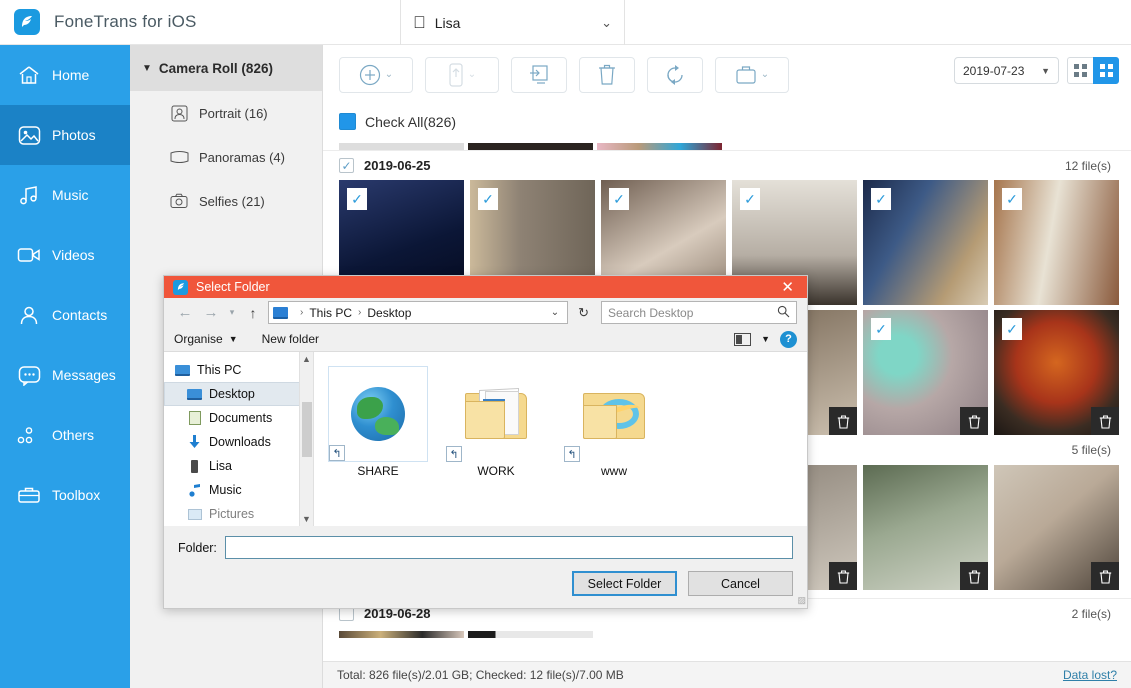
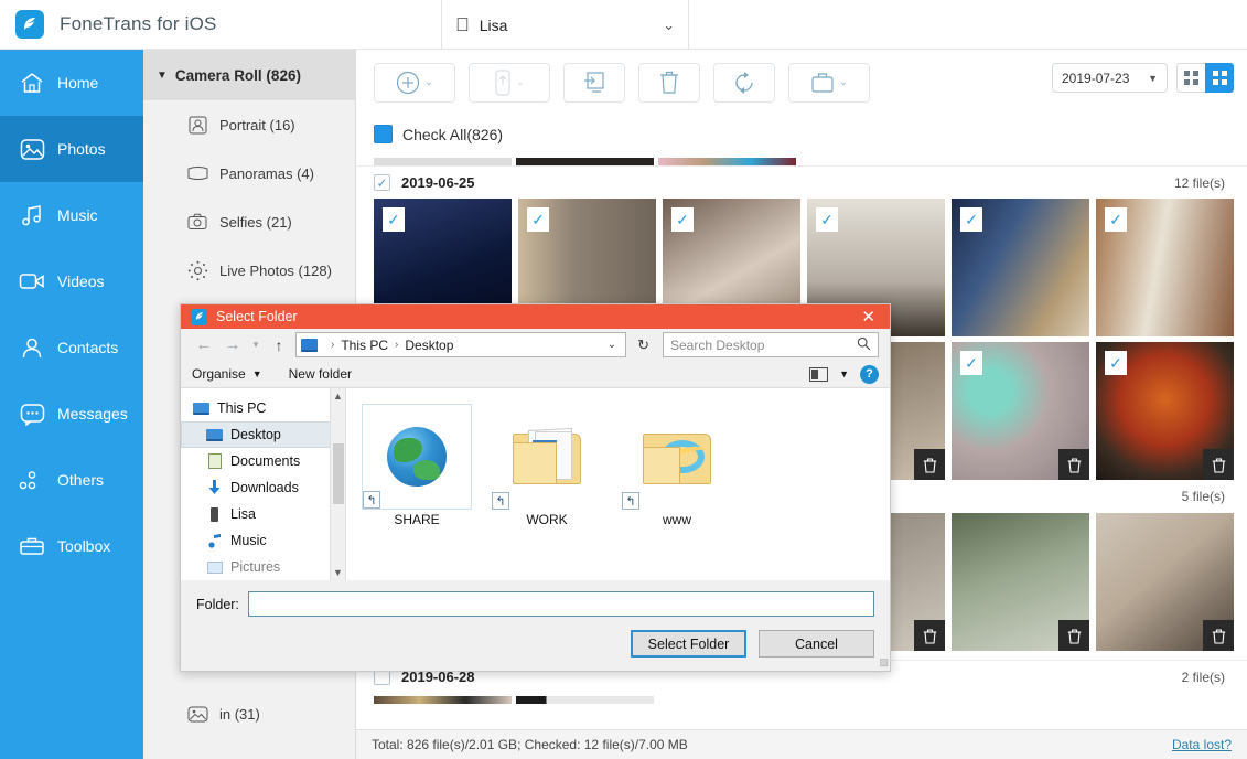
  FoneTrans for iOS
  
  Lisa
  ⌄
  Home
  Photos
  Music
  Videos
  Contacts
  Messages
  Others
  Toolbox
  ▼
  Camera Roll (826)
  Portrait (16)
  Panoramas (4)
  Selfies (21)
+ Live Photos (128)
+ in (31)
  ⌄
  ⌄
  ⌄
  2019-07-23
  ▼
  Check All(826)
  ✓
  2019-06-25
  12 file(s)
  ✓
  ✓
  ✓
  ✓
  ✓
  ✓
  ✓
  ✓
  5 file(s)
  2019-06-28
  2 file(s)
  Total: 826 file(s)/2.01 GB; Checked: 12 file(s)/7.00 MB
  Data lost?
  Select Folder
  ✕
  ←
  →
  ▾
  ↑
  ›
  This PC
  ›
  Desktop
  ⌄
  ↻
  Search Desktop
  Organise
  ▼
  New folder
  ▼
  ?
  This PC
  Desktop
  Documents
  Downloads
  Lisa
  Music
  Pictures
  ▲
  ▼
  ↰
  SHARE
  ↰
  WORK
  ↰
  www
  Folder:
  Select Folder
  Cancel
  ▨
